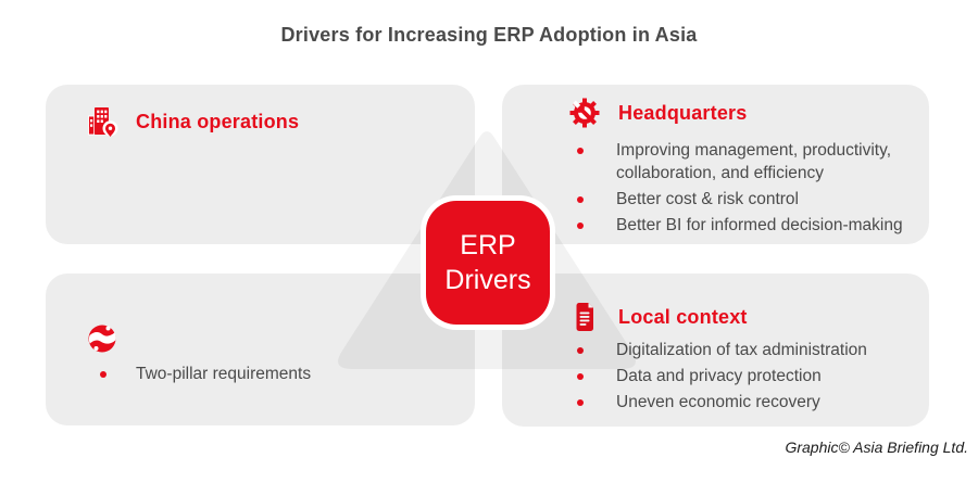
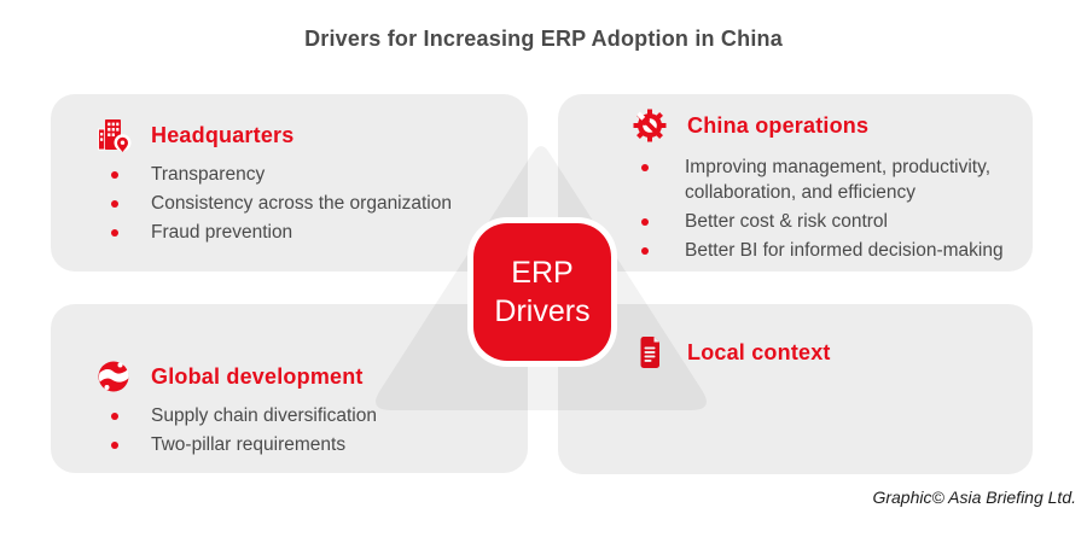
- Drivers for Increasing ERP Adoption in Asia
+ Drivers for Increasing ERP Adoption in China
- China operations
+ Headquarters
+ Transparency
+ Consistency across the organization
+ Fraud prevention
- Headquarters
+ China operations
  Improving management, productivity, collaboration, and efficiency
  Better cost & risk control
  Better BI for informed decision-making
+ Global development
+ Supply chain diversification
  Two-pillar requirements
  Local context
- Digitalization of tax administration
- Data and privacy protection
- Uneven economic recovery
  ERP
  Drivers
  Graphic© Asia Briefing Ltd.
